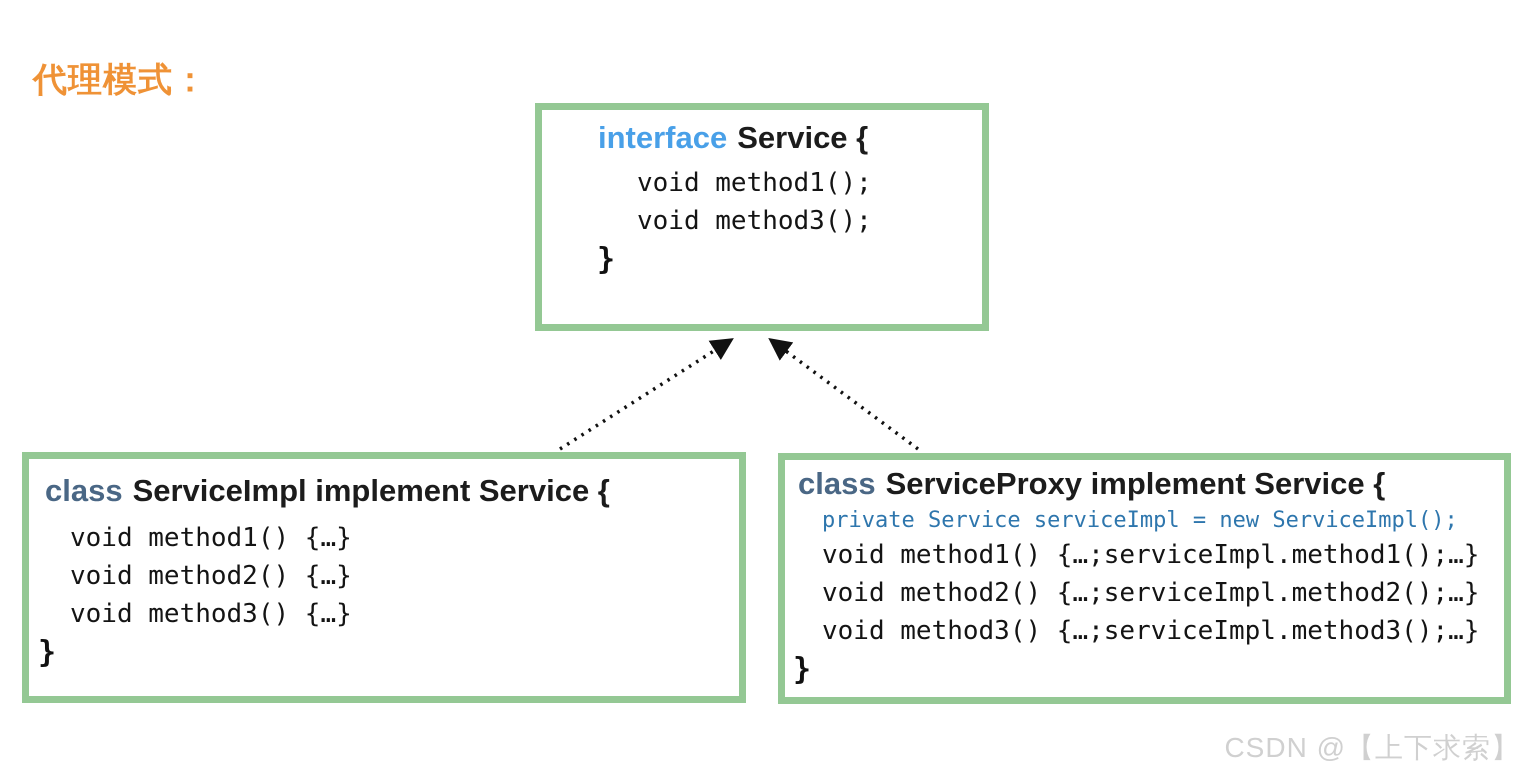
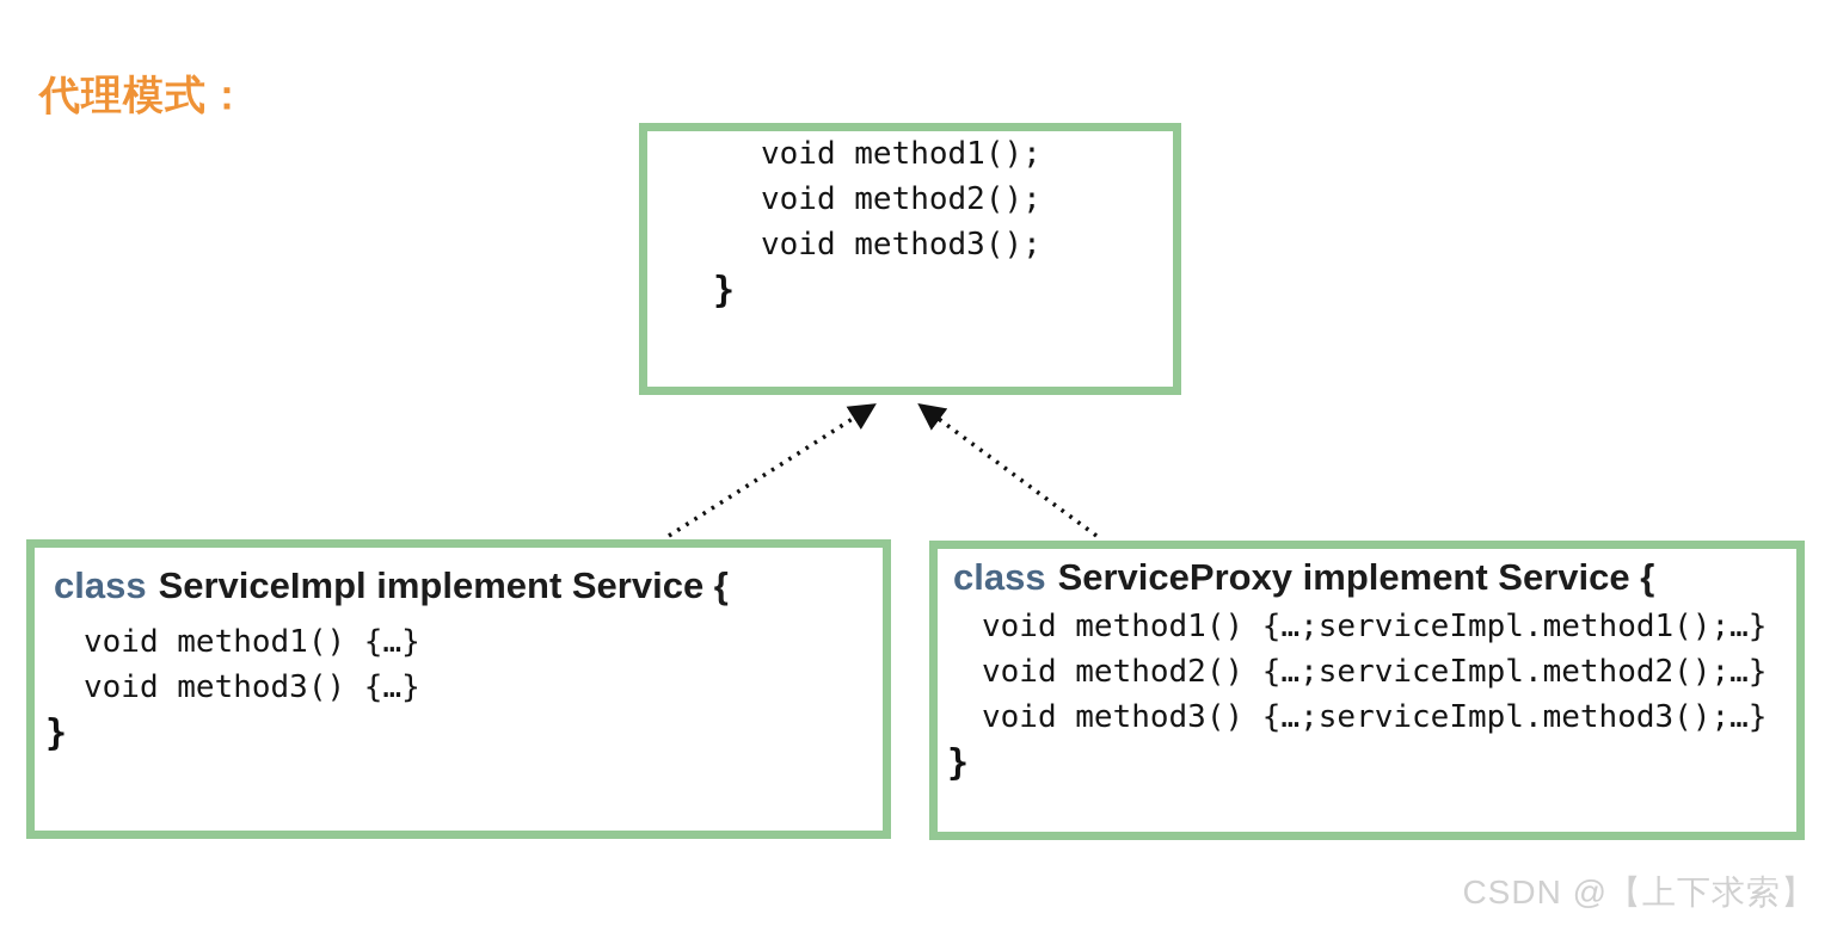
  代理模式：
- interface Service {
  void method1();
+ void method2();
  void method3();
  }
  class ServiceImpl implement Service {
  void method1() {…}
- void method2() {…}
  void method3() {…}
  }
  class ServiceProxy implement Service {
- private Service serviceImpl = new ServiceImpl();
  void method1() {…;serviceImpl.method1();…}
  void method2() {…;serviceImpl.method2();…}
  void method3() {…;serviceImpl.method3();…}
  }
  CSDN @【上下求索】
